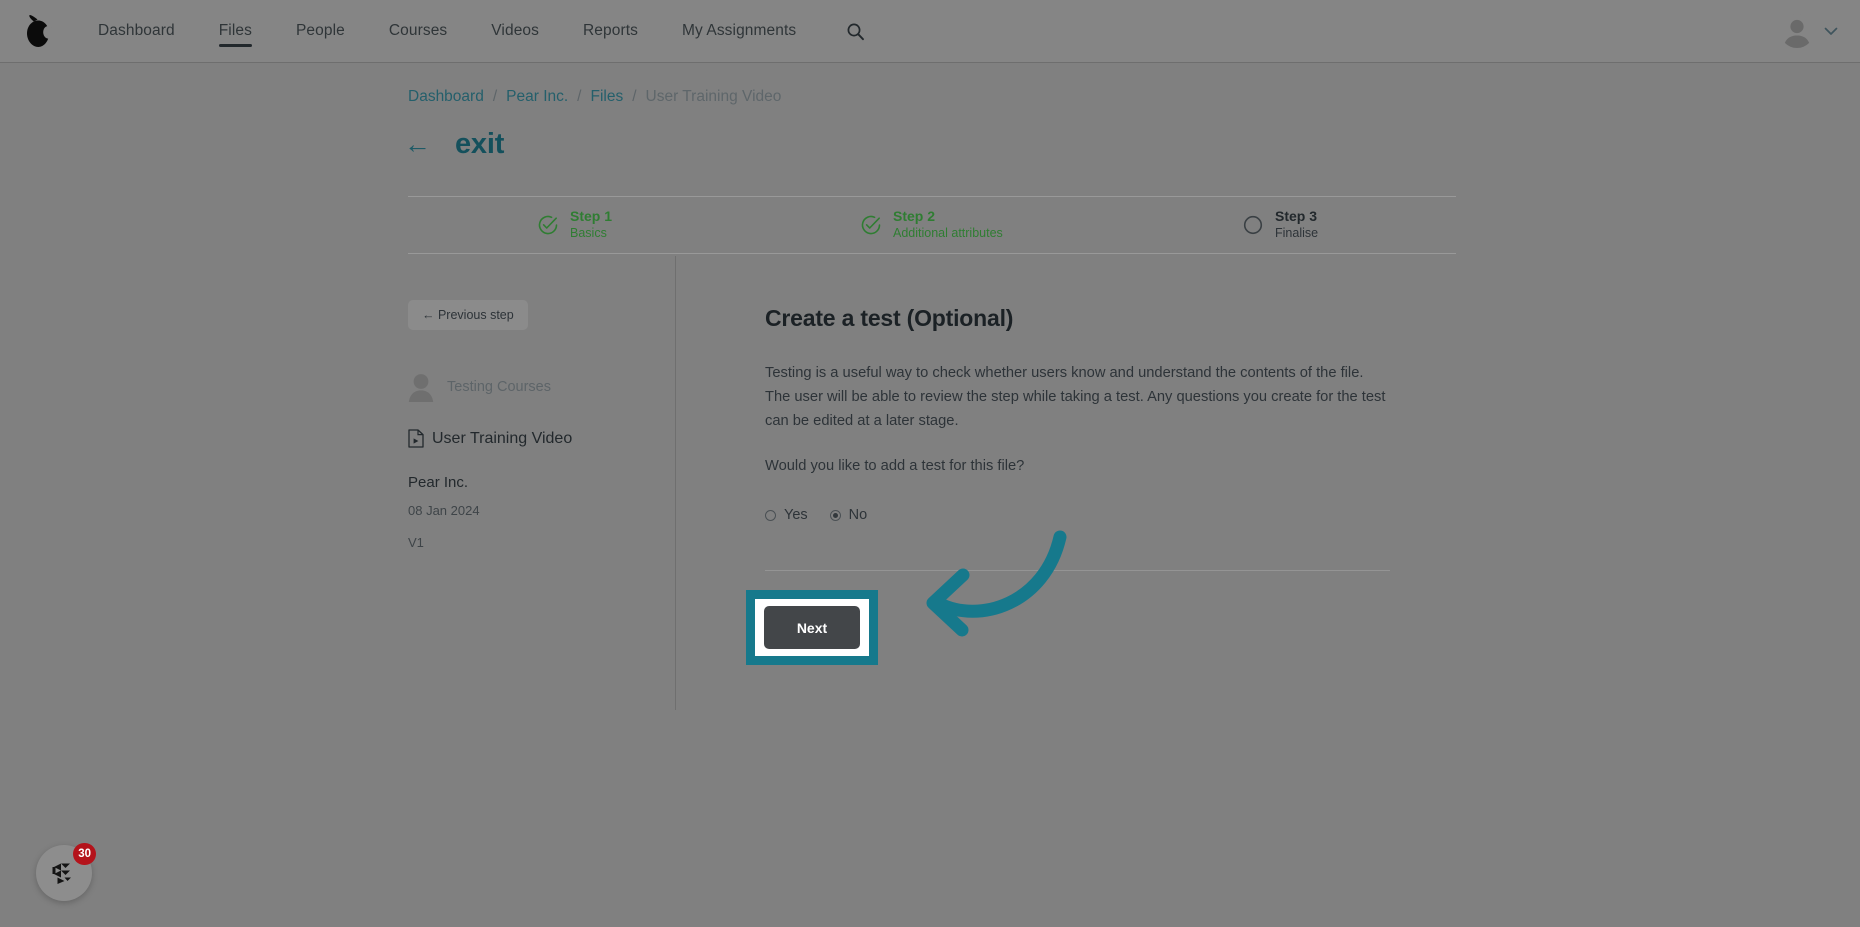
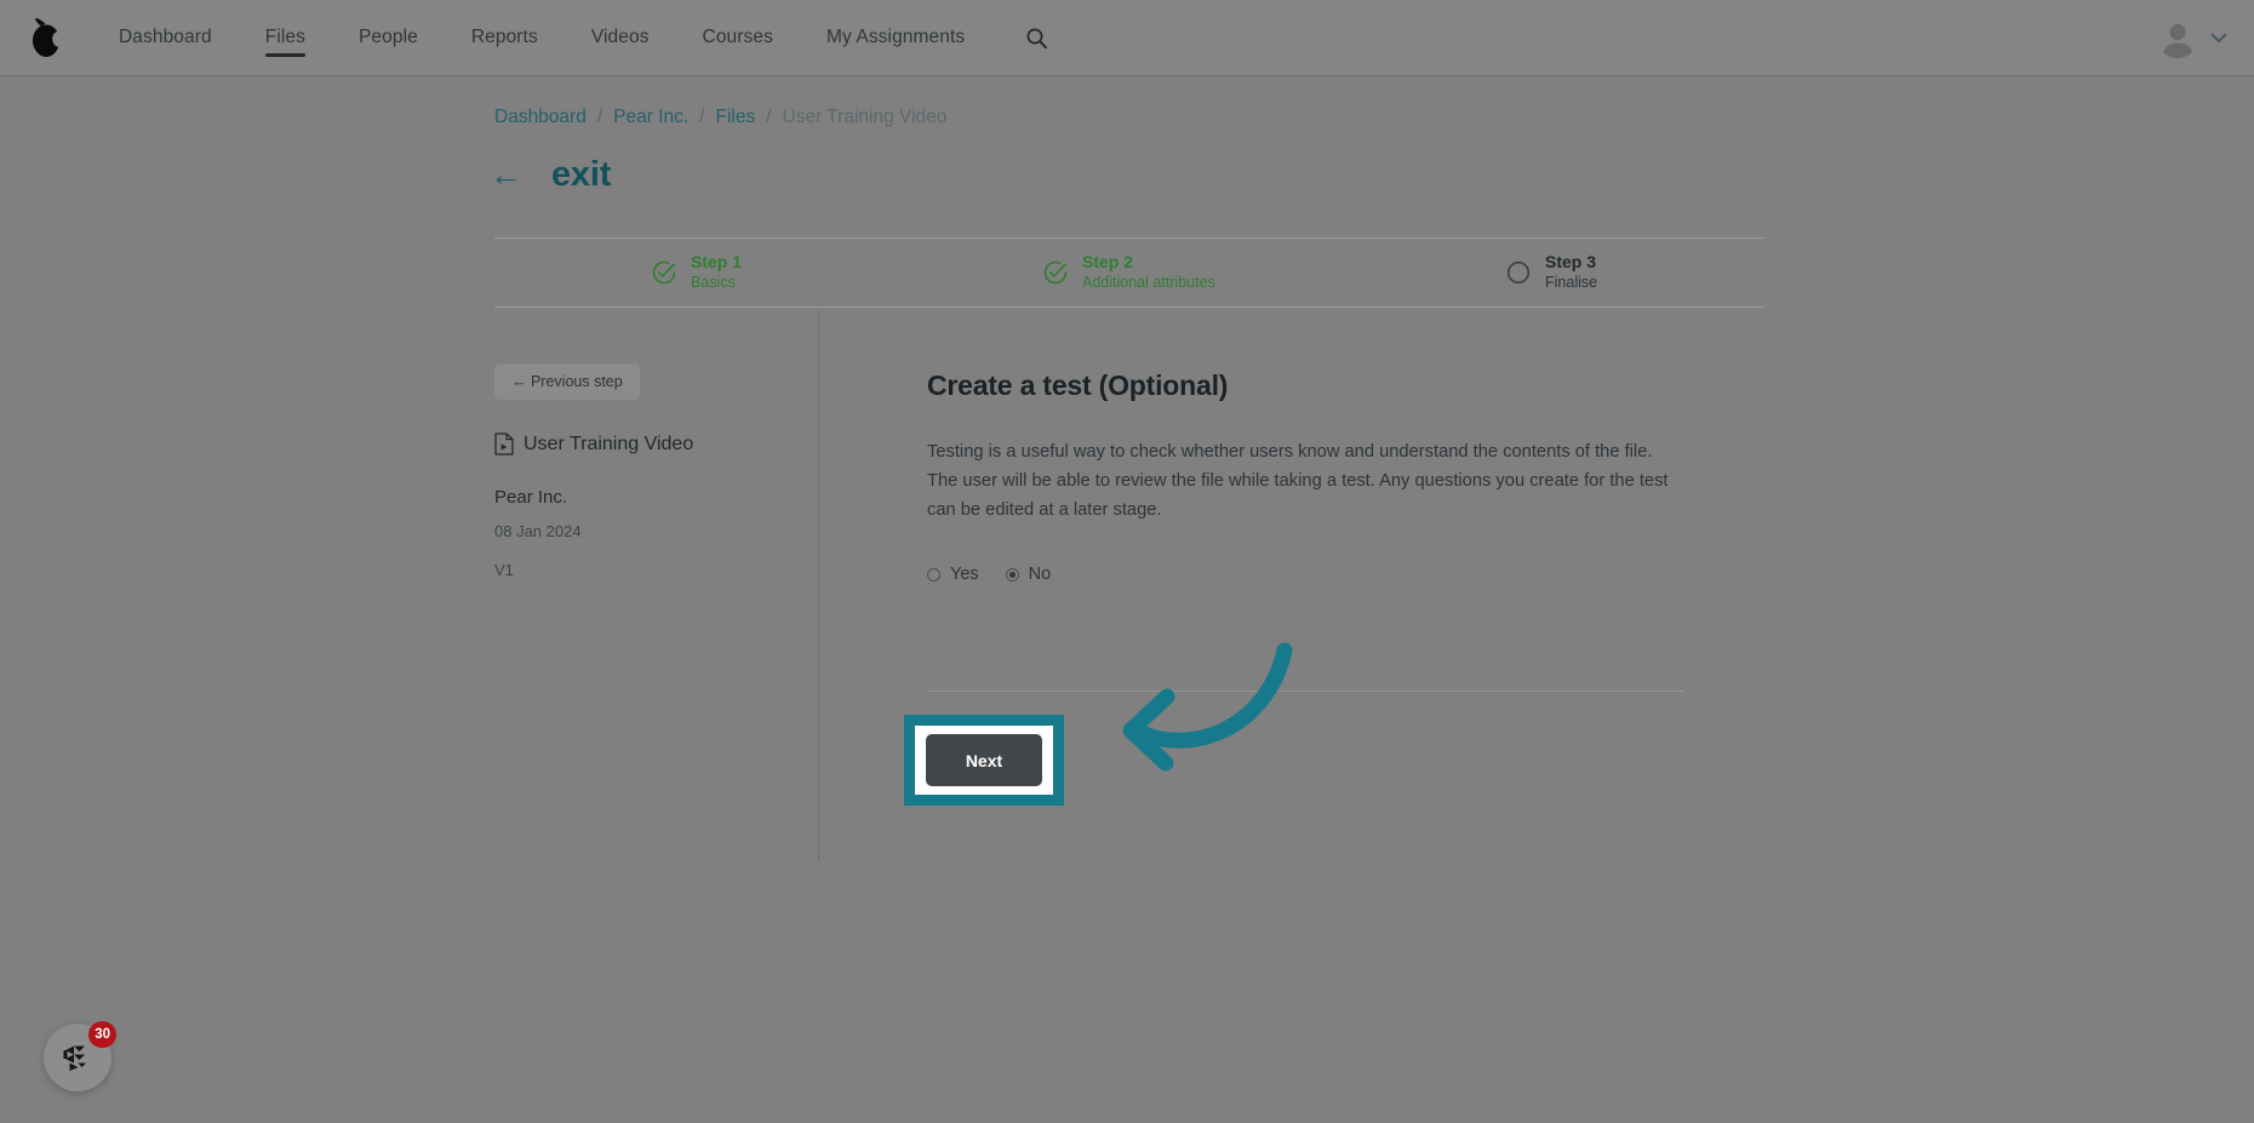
  Dashboard
  Files
  People
- Courses
+ Reports
  Videos
- Reports
+ Courses
  My Assignments
  Dashboard
  /
  Pear Inc.
  /
  Files
  /
  User Training Video
  ←
  exit
  Step 1
  Basics
  Step 2
  Additional attributes
  Step 3
  Finalise
  ← Previous step
- Testing Courses
  User Training Video
  Pear Inc.
  08 Jan 2024
  V1
  Create a test (Optional)
- Testing is a useful way to check whether users know and understand the contents of the file. The user will be able to review the step while taking a test. Any questions you create for the test can be edited at a later stage.
+ Testing is a useful way to check whether users know and understand the contents of the file. The user will be able to review the file while taking a test. Any questions you create for the test can be edited at a later stage.
- Would you like to add a test for this file?
  Yes
  No
  Next
  30
